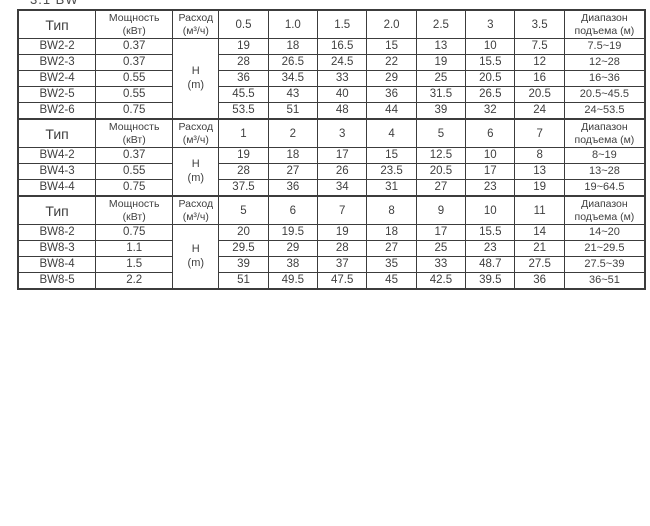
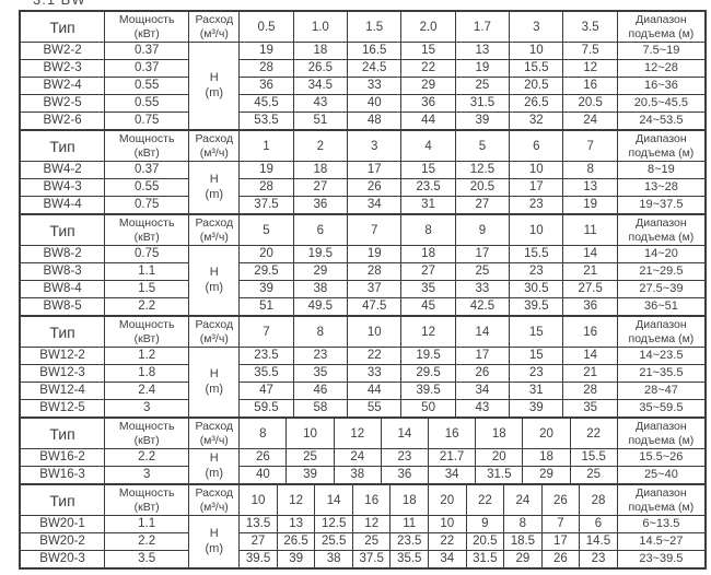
- Тип	Мощность(кВт)	Расход(м³/ч)	0.5	1.0	1.5	2.0	2.5	3	3.5	Диапазонподъема (м)
+ Тип	Мощность(кВт)	Расход(м³/ч)	0.5	1.0	1.5	2.0	1.7	3	3.5	Диапазонподъема (м)
  BW2-2	0.37	H(m)	19	18	16.5	15	13	10	7.5	7.5~19
  BW2-3	0.37	28	26.5	24.5	22	19	15.5	12	12~28
  BW2-4	0.55	36	34.5	33	29	25	20.5	16	16~36
  BW2-5	0.55	45.5	43	40	36	31.5	26.5	20.5	20.5~45.5
  BW2-6	0.75	53.5	51	48	44	39	32	24	24~53.5
  Тип	Мощность(кВт)	Расход(м³/ч)	1	2	3	4	5	6	7	Диапазонподъема (м)
  BW4-2	0.37	H(m)	19	18	17	15	12.5	10	8	8~19
  BW4-3	0.55	28	27	26	23.5	20.5	17	13	13~28
- BW4-4	0.75	37.5	36	34	31	27	23	19	19~64.5
+ BW4-4	0.75	37.5	36	34	31	27	23	19	19~37.5
  Тип	Мощность(кВт)	Расход(м³/ч)	5	6	7	8	9	10	11	Диапазонподъема (м)
  BW8-2	0.75	H(m)	20	19.5	19	18	17	15.5	14	14~20
  BW8-3	1.1	29.5	29	28	27	25	23	21	21~29.5
- BW8-4	1.5	39	38	37	35	33	48.7	27.5	27.5~39
+ BW8-4	1.5	39	38	37	35	33	30.5	27.5	27.5~39
  BW8-5	2.2	51	49.5	47.5	45	42.5	39.5	36	36~51
+ Тип	Мощность(кВт)	Расход(м³/ч)	7	8	10	12	14	15	16	Диапазонподъема (м)
+ BW12-2	1.2	H(m)	23.5	23	22	19.5	17	15	14	14~23.5
+ BW12-3	1.8	35.5	35	33	29.5	26	23	21	21~35.5
+ BW12-4	2.4	47	46	44	39.5	34	31	28	28~47
+ BW12-5	3	59.5	58	55	50	43	39	35	35~59.5
+ Тип	Мощность(кВт)	Расход(м³/ч)	8	10	12	14	16	18	20	22	Диапазонподъема (м)
+ BW16-2	2.2	H(m)	26	25	24	23	21.7	20	18	15.5	15.5~26
+ BW16-3	3	40	39	38	36	34	31.5	29	25	25~40
+ Тип	Мощность(кВт)	Расход(м³/ч)	10	12	14	16	18	20	22	24	26	28	Диапазонподъема (м)
+ BW20-1	1.1	H(m)	13.5	13	12.5	12	11	10	9	8	7	6	6~13.5
+ BW20-2	2.2	27	26.5	25.5	25	23.5	22	20.5	18.5	17	14.5	14.5~27
+ BW20-3	3.5	39.5	39	38	37.5	35.5	34	31.5	29	26	23	23~39.5
